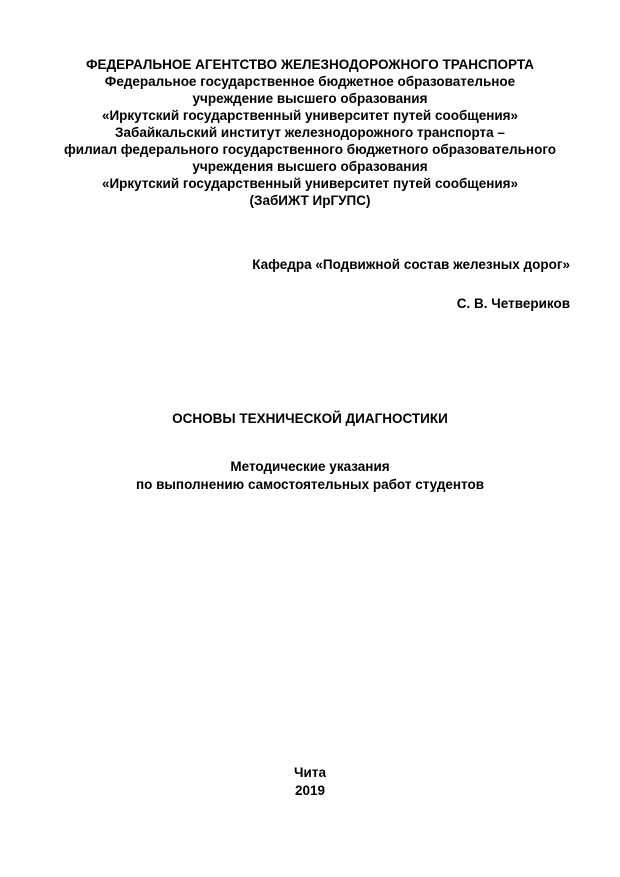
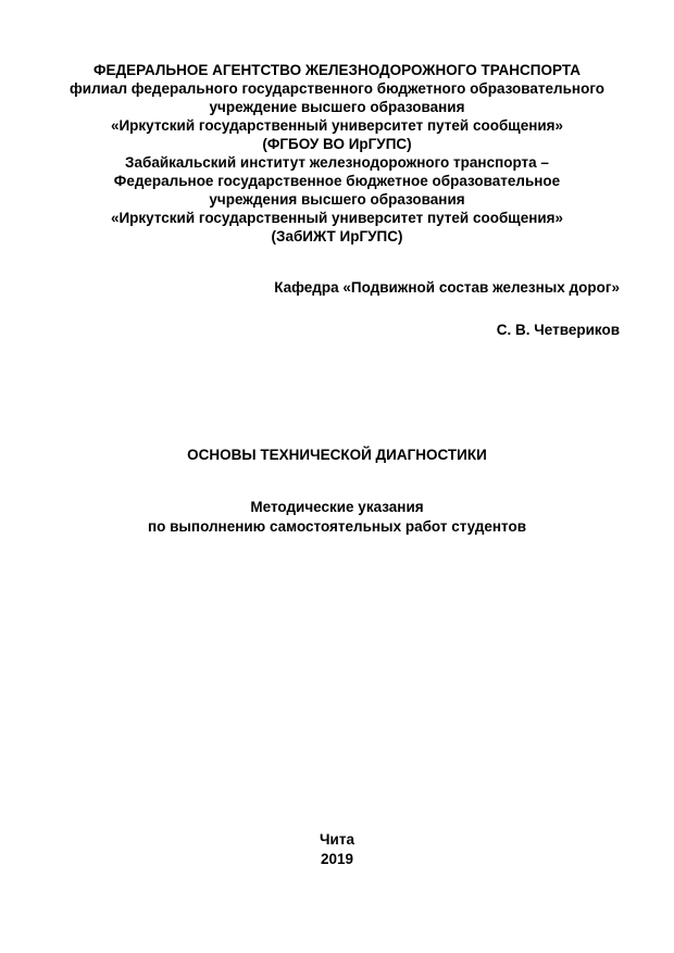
  ФЕДЕРАЛЬНОЕ АГЕНТСТВО ЖЕЛЕЗНОДОРОЖНОГО ТРАНСПОРТА
- Федеральное государственное бюджетное образовательное
+ филиал федерального государственного бюджетного образовательного
  учреждение высшего образования
  «Иркутский государственный университет путей сообщения»
+ (ФГБОУ ВО ИрГУПС)
  Забайкальский институт железнодорожного транспорта –
- филиал федерального государственного бюджетного образовательного
+ Федеральное государственное бюджетное образовательное
  учреждения высшего образования
  «Иркутский государственный университет путей сообщения»
  (ЗабИЖТ ИрГУПС)
  Кафедра «Подвижной состав железных дорог»
  С. В. Четвериков
  ОСНОВЫ ТЕХНИЧЕСКОЙ ДИАГНОСТИКИ
  Методические указания
  по выполнению самостоятельных работ студентов
  Чита
  2019
